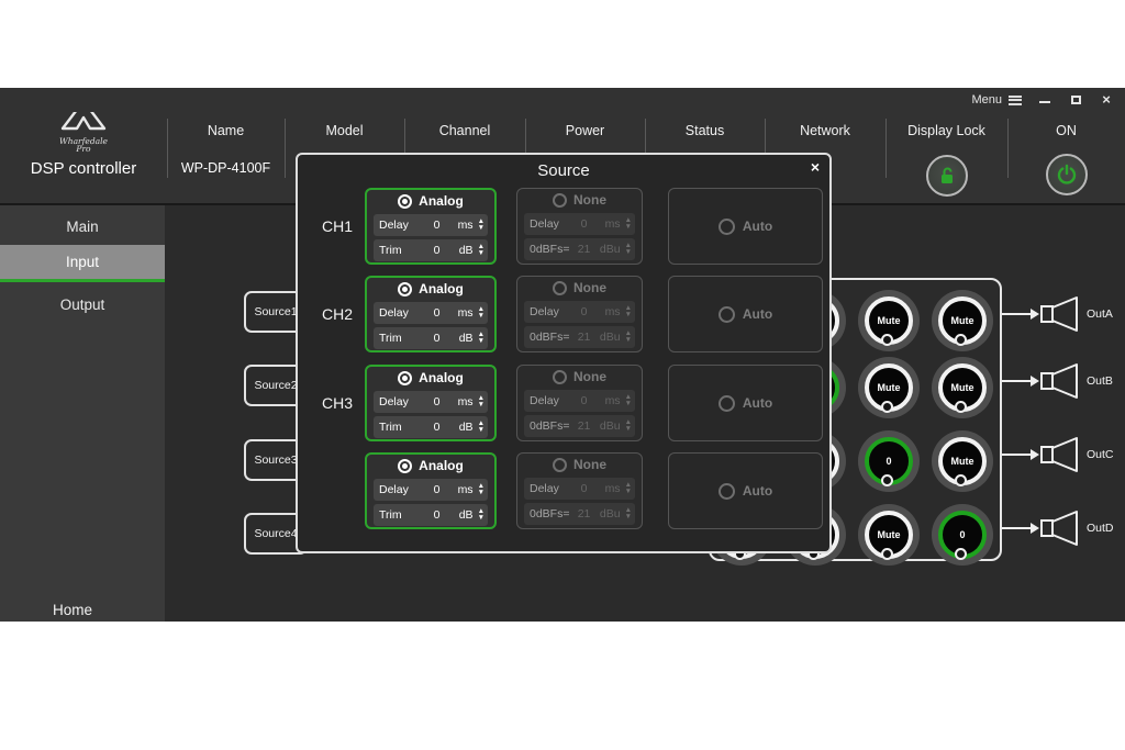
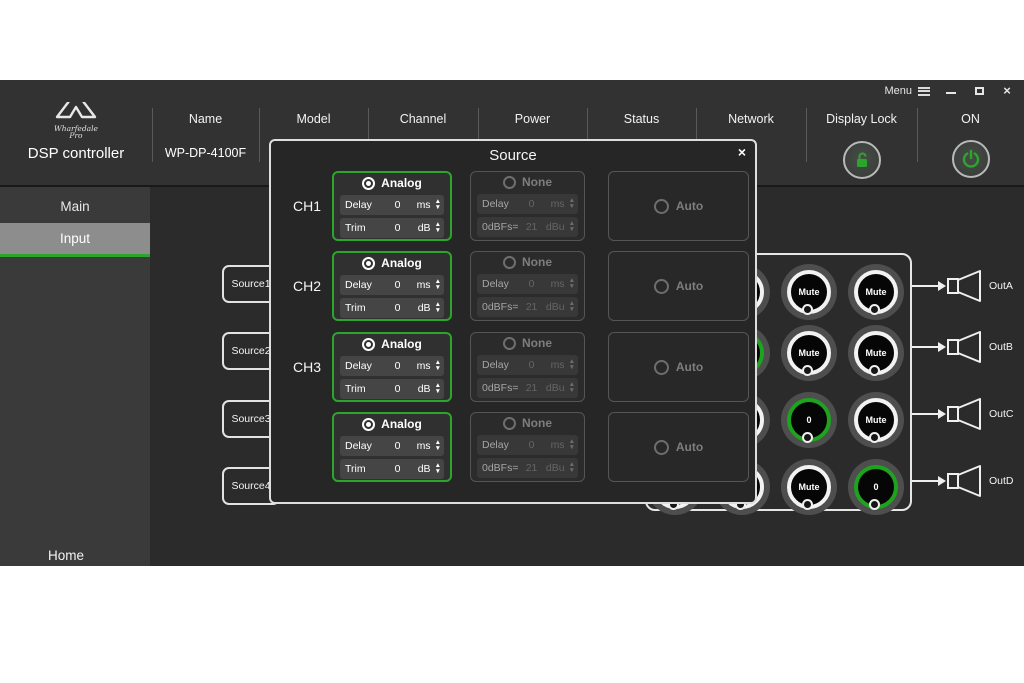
  Menu
  ×
  Wharfedale
  Pro
  DSP controller
  Name
  Model
  Channel
  Power
  Status
  Network
  Display Lock
  ON
  WP-DP-4100F
  Main
  Input
- Output
  Home
  Source1
  Source2
  Source3
  Source4
  Mute
  Mute
  Mute
  Mute
  0
  Mute
  Mute
  0
  OutA
  OutB
  OutC
  OutD
  Source
  ×
  CH1
  Analog
  Delay
  0
  ms
  Trim
  0
  dB
  None
  Delay
  0
  ms
  0dBFs=
  21
  dBu
  Auto
  CH2
  Analog
  Delay
  0
  ms
  Trim
  0
  dB
  None
  Delay
  0
  ms
  0dBFs=
  21
  dBu
  Auto
  CH3
  Analog
  Delay
  0
  ms
  Trim
  0
  dB
  None
  Delay
  0
  ms
  0dBFs=
  21
  dBu
  Auto
  Analog
  Delay
  0
  ms
  Trim
  0
  dB
  None
  Delay
  0
  ms
  0dBFs=
  21
  dBu
  Auto
